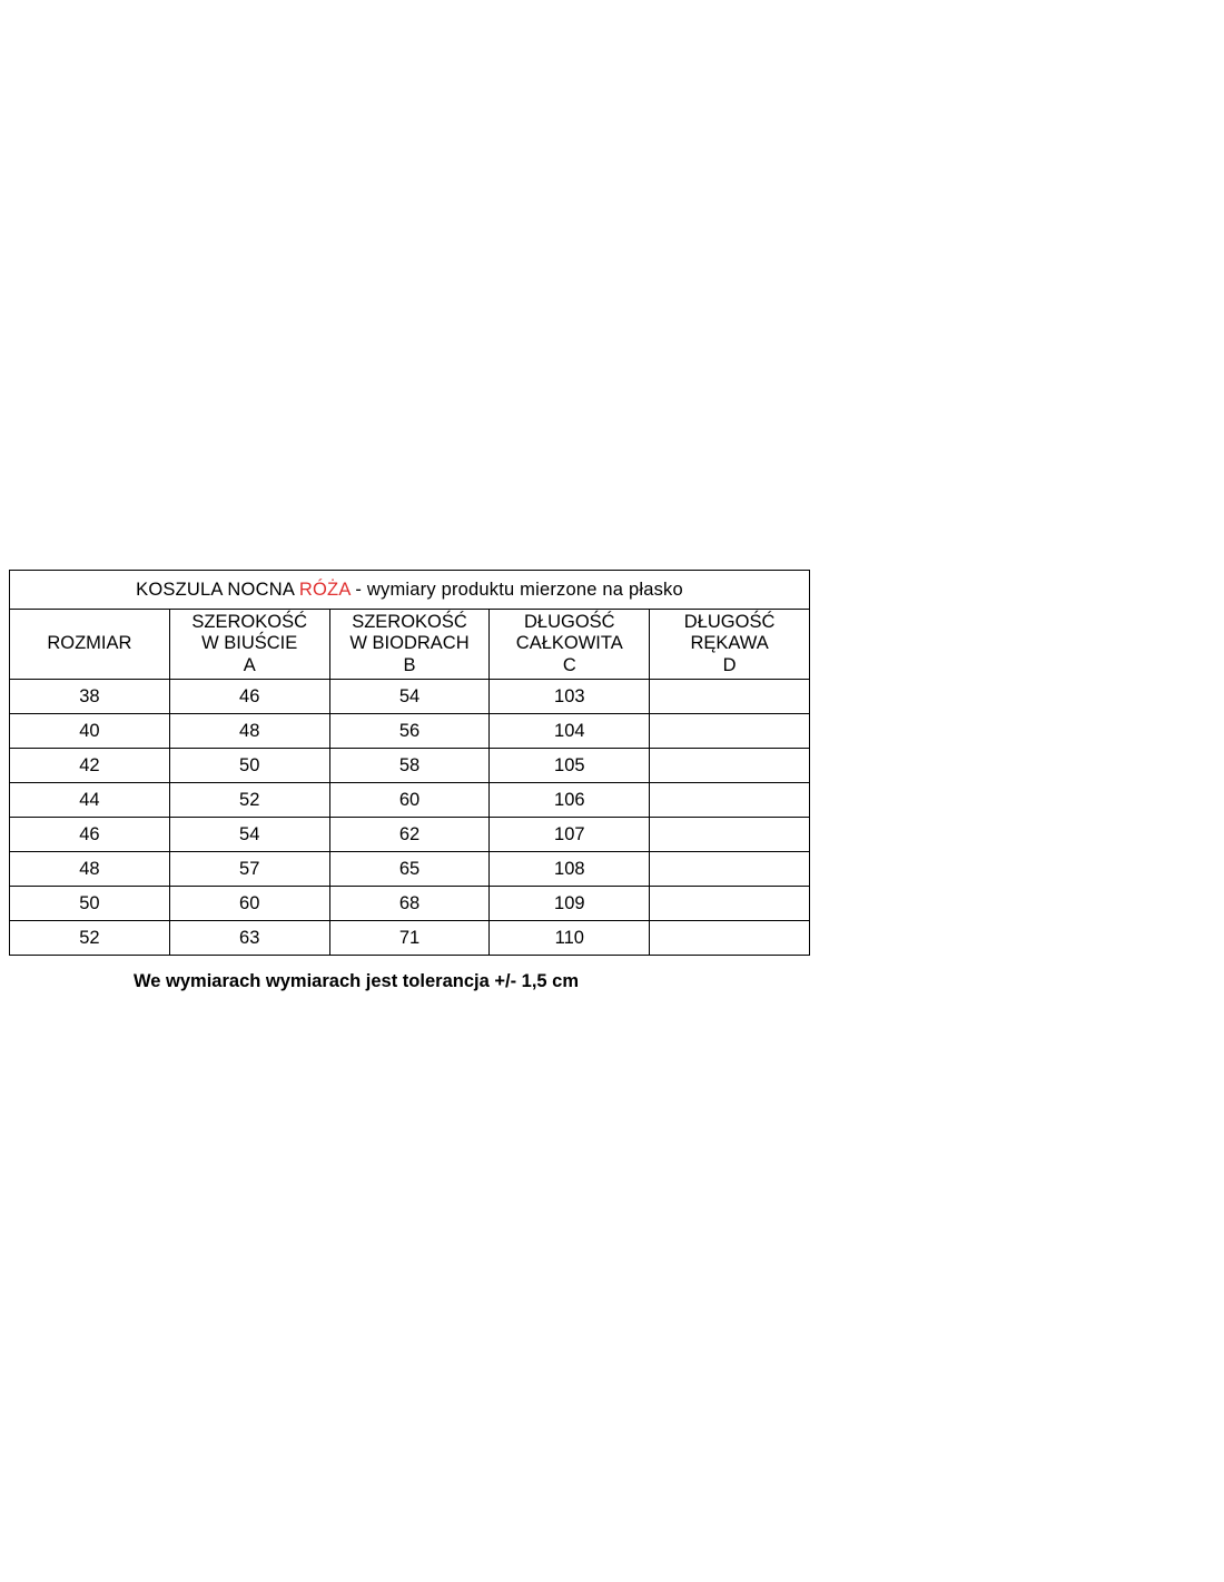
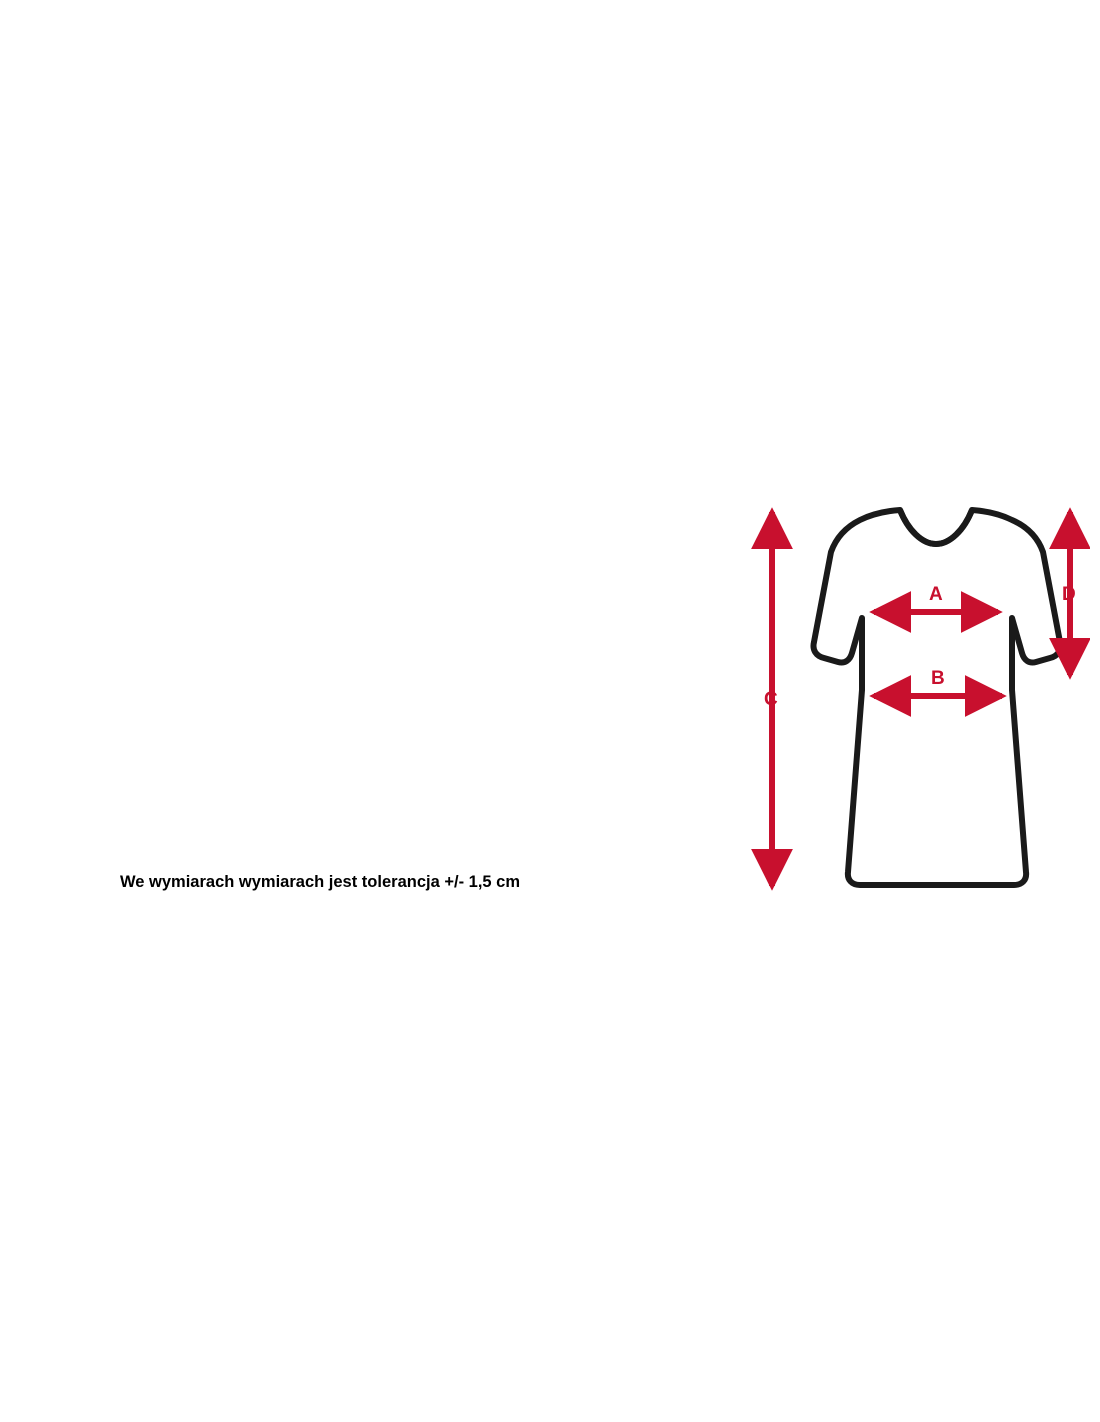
- KOSZULA NOCNA RÓŻA - wymiary produktu mierzone na płasko
- ROZMIAR	SZEROKOŚĆ W BIUŚCIE A	SZEROKOŚĆ W BIODRACH B	DŁUGOŚĆ CAŁKOWITA C	DŁUGOŚĆ RĘKAWA D
- 38	46	54	103
- 40	48	56	104
- 42	50	58	105
- 44	52	60	106
- 46	54	62	107
- 48	57	65	108
- 50	60	68	109
- 52	63	71	110
  We wymiarach wymiarach jest tolerancja +/- 1,5 cm
+ C
+ D
+ A
+ B
